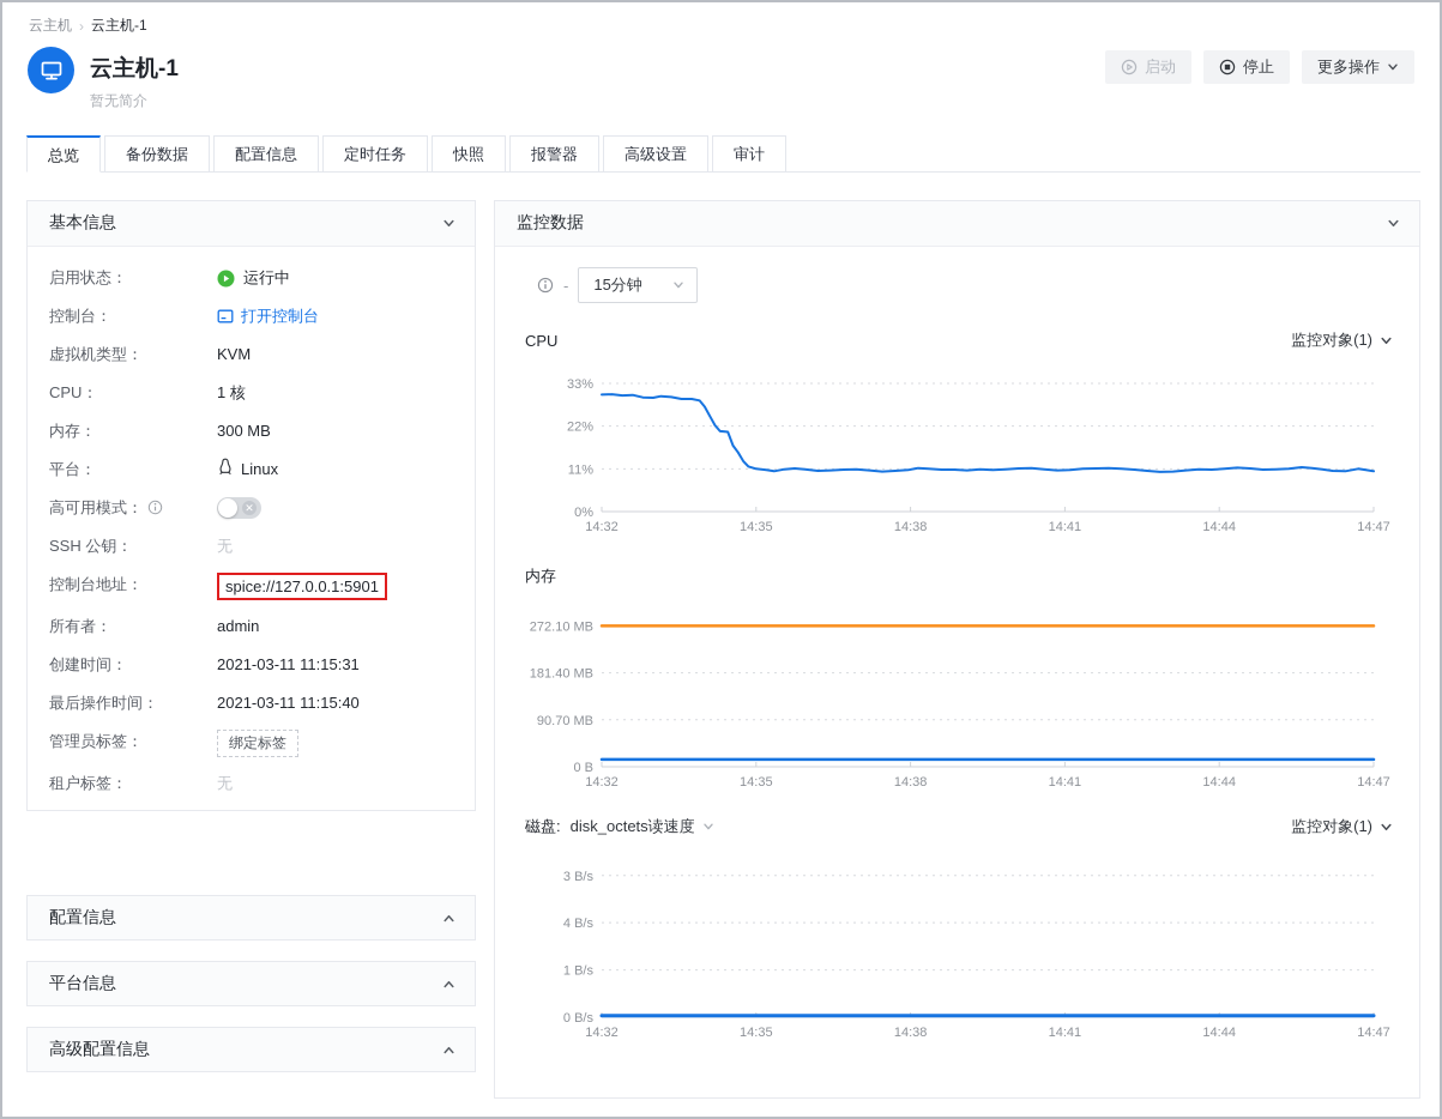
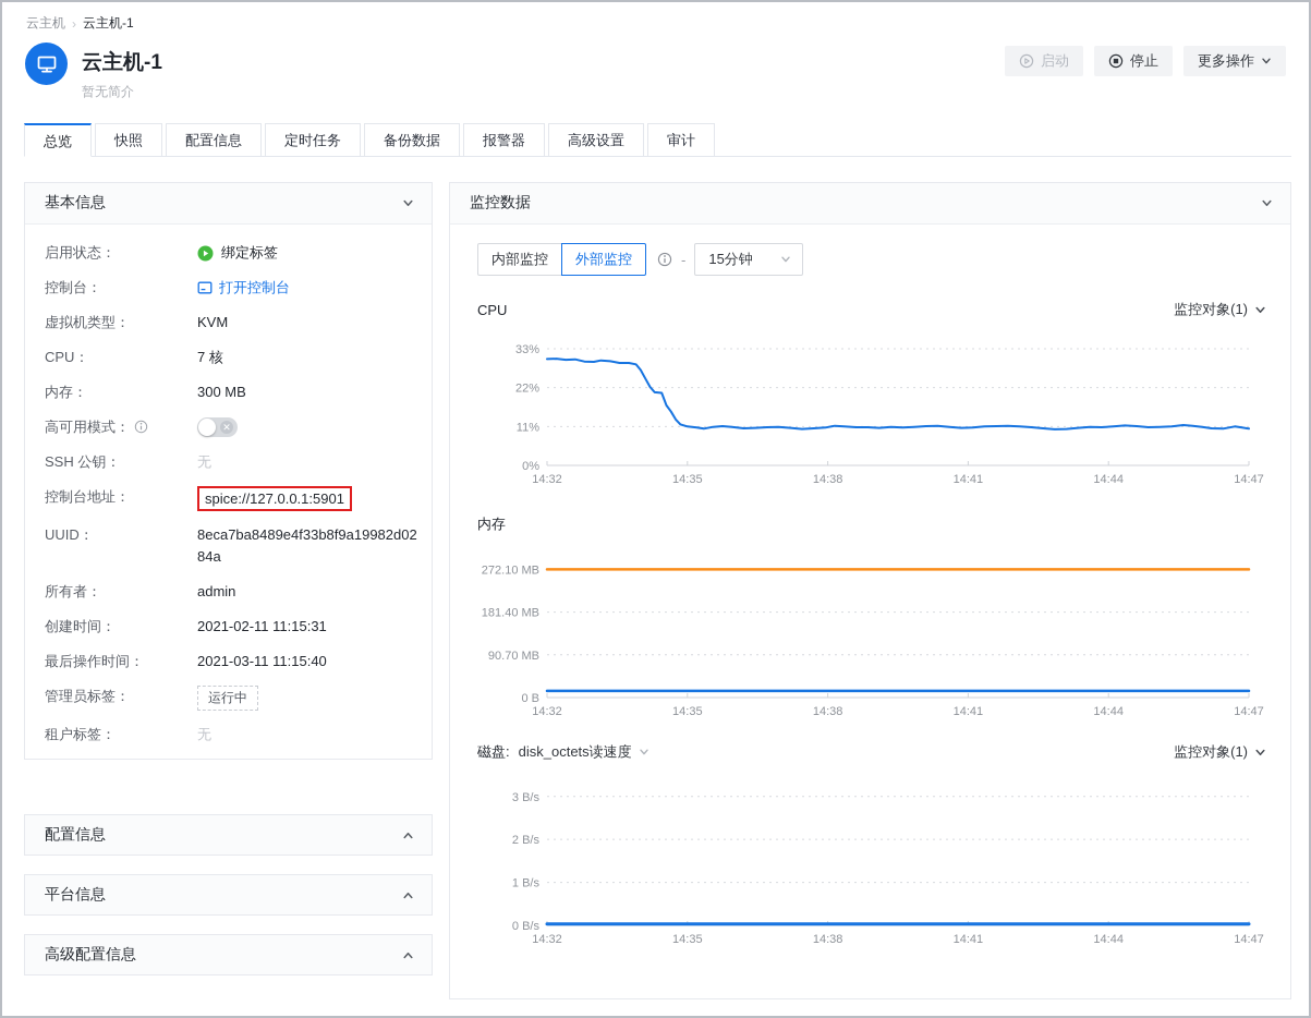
  云主机
  ›
  云主机-1
  云主机-1
  暂无简介
  启动
  停止
  更多操作
  总览
- 备份数据
+ 快照
  配置信息
  定时任务
- 快照
+ 备份数据
  报警器
  高级设置
  审计
  基本信息
  启用状态：
- 运行中
+ 绑定标签
  控制台：
  打开控制台
  虚拟机类型：
  KVM
  CPU：
- 1 核
+ 7 核
  内存：
  300 MB
- 平台：
- Linux
  高可用模式：
  ✕
  SSH 公钥：
  无
  控制台地址：
  spice://127.0.0.1:5901
+ UUID：
+ 8eca7ba8489e4f33b8f9a19982d0284a
  所有者：
  admin
  创建时间：
- 2021-03-11 11:15:31
+ 2021-02-11 11:15:31
  最后操作时间：
  2021-03-11 11:15:40
  管理员标签：
- 绑定标签
+ 运行中
  租户标签：
  无
  配置信息
  平台信息
  高级配置信息
  监控数据
+ 内部监控
+ 外部监控
  -
  15分钟
  CPU
  监控对象(1)
  0%
  11%
  22%
  33%
  14:32
  14:35
  14:38
  14:41
  14:44
  14:47
  内存
  0 B
  90.70 MB
  181.40 MB
  272.10 MB
  14:32
  14:35
  14:38
  14:41
  14:44
  14:47
  磁盘:
  disk_octets读速度
  监控对象(1)
  0 B/s
  1 B/s
- 4 B/s
+ 2 B/s
  3 B/s
  14:32
  14:35
  14:38
  14:41
  14:44
  14:47
